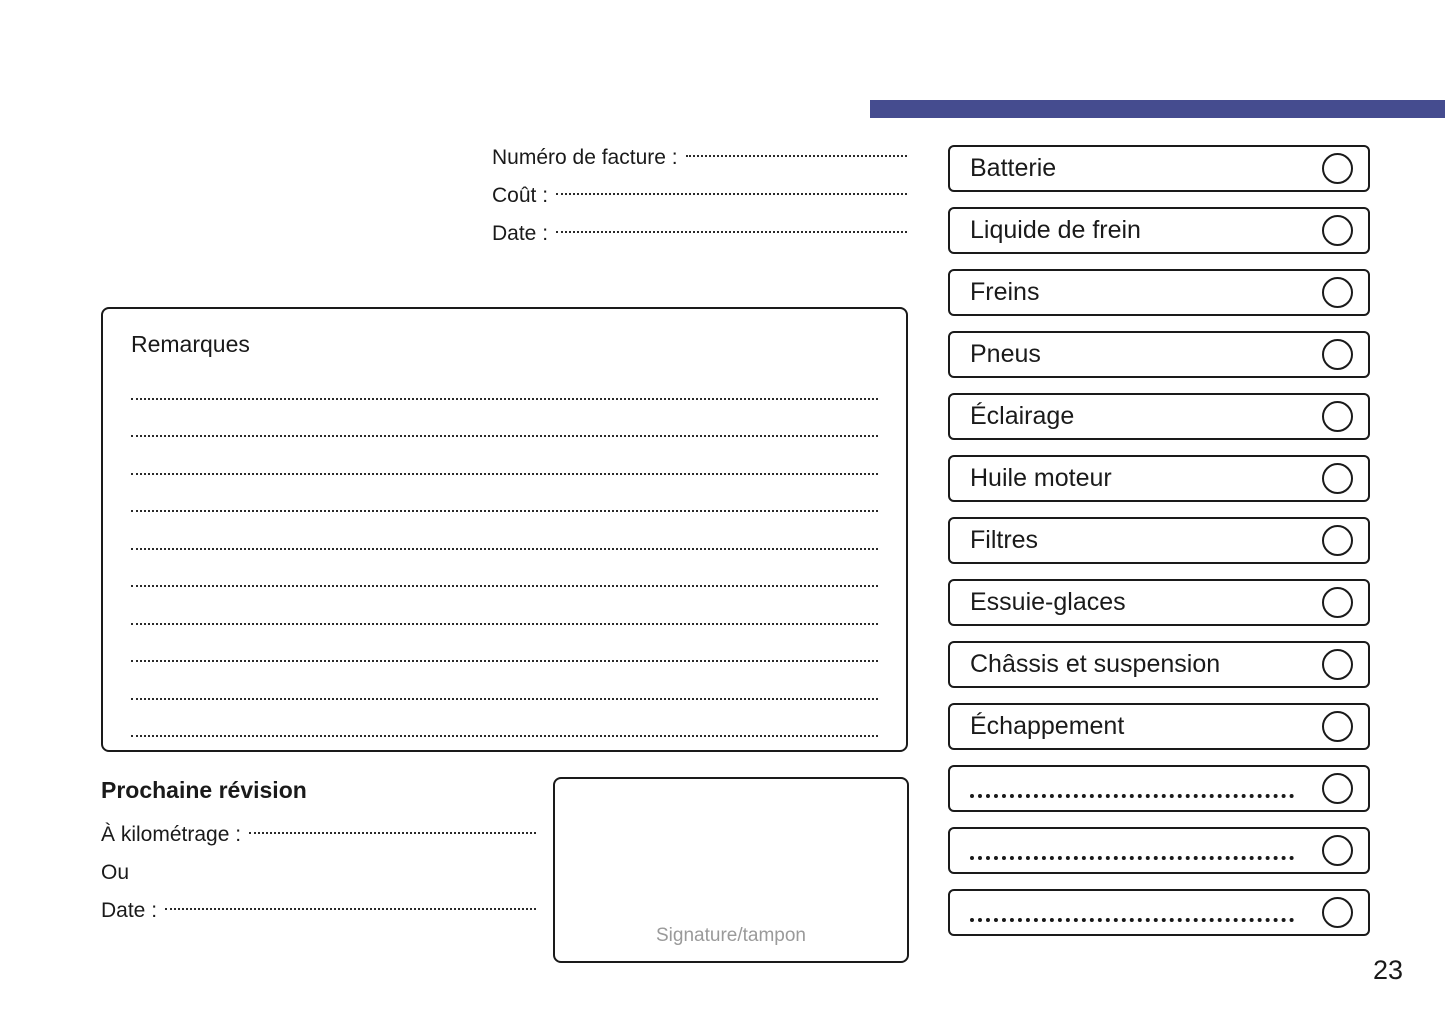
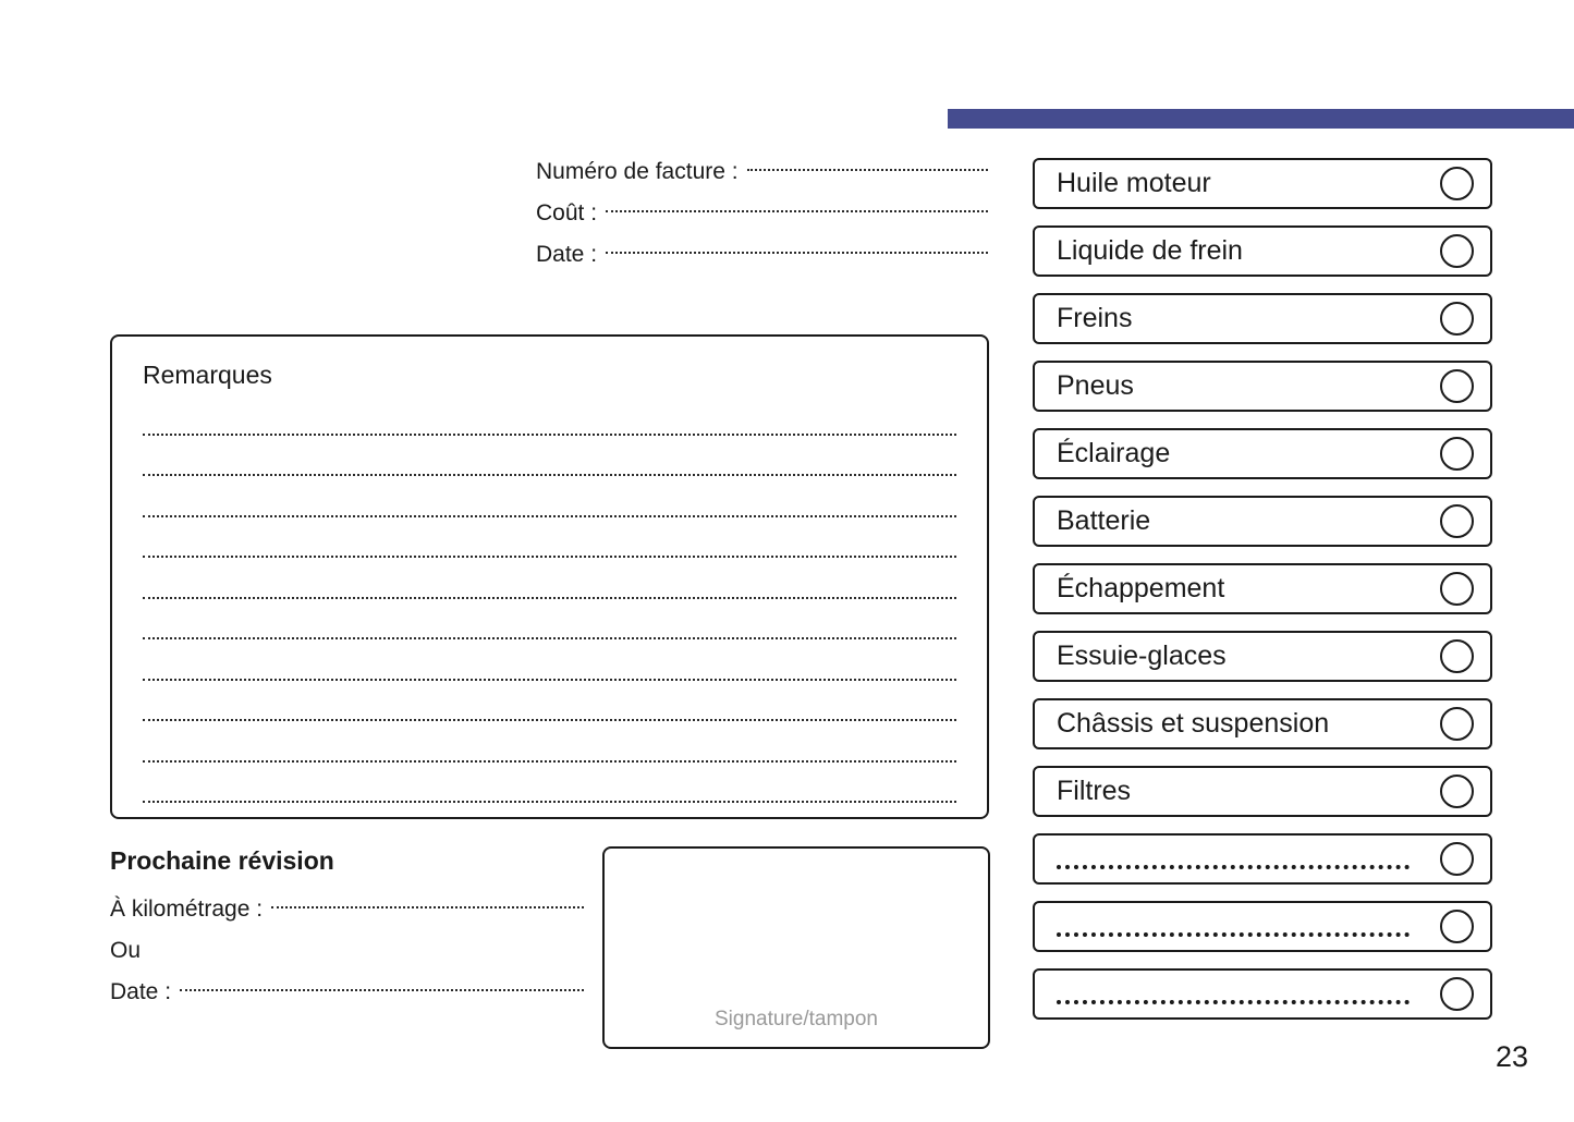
  Numéro de facture :
  Coût :
  Date :
  Remarques
  Prochaine révision
  À kilométrage :
  Ou
  Date :
  Signature/tampon
- Batterie
+ Huile moteur
  Liquide de frein
  Freins
  Pneus
  Éclairage
- Huile moteur
+ Batterie
- Filtres
+ Échappement
  Essuie-glaces
  Châssis et suspension
- Échappement
+ Filtres
  23
